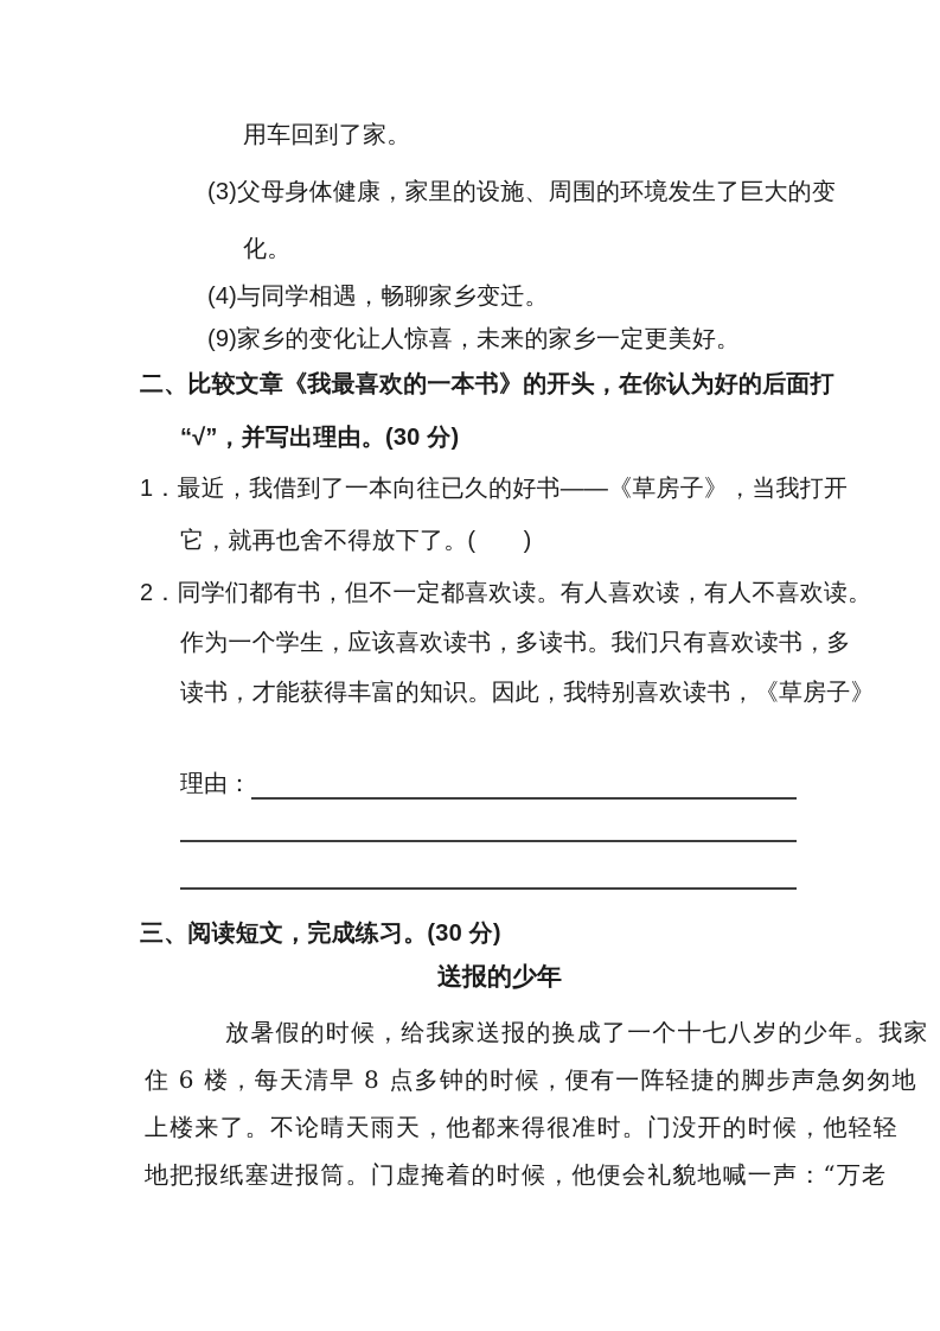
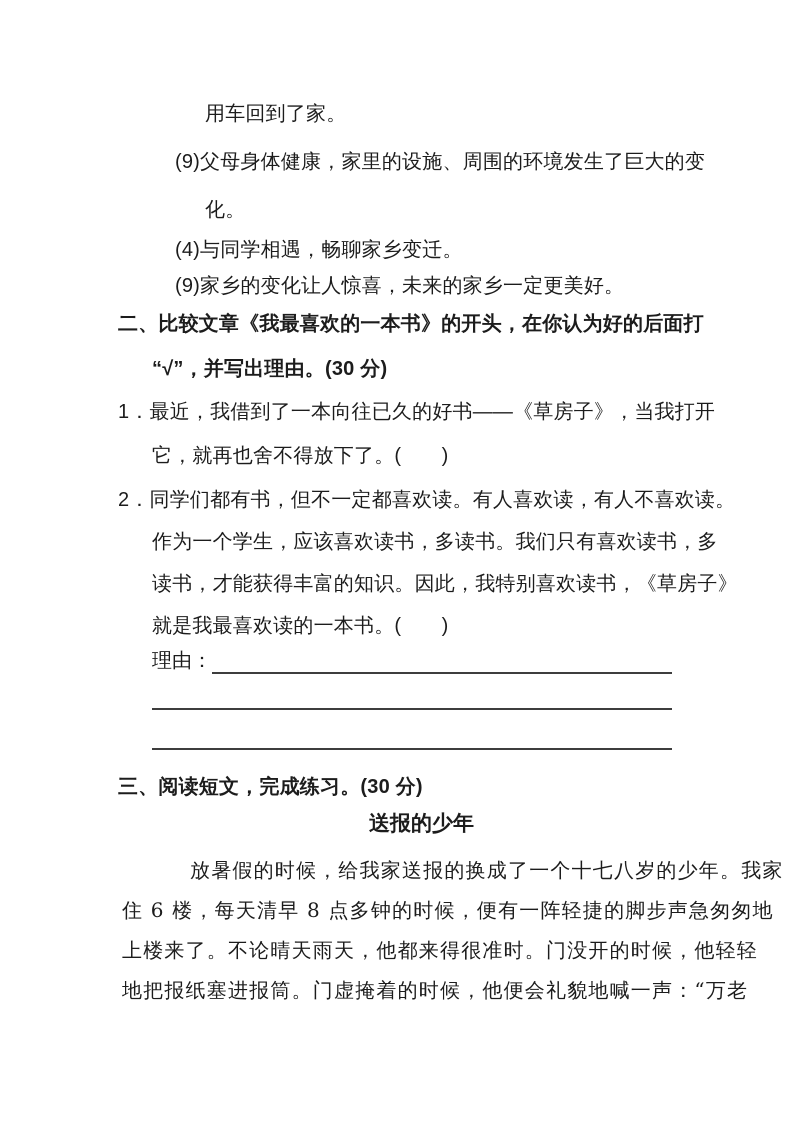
  用车回到了家。
- (3)父母身体健康，家里的设施、周围的环境发生了巨大的变
+ (9)父母身体健康，家里的设施、周围的环境发生了巨大的变
  化。
  (4)与同学相遇，畅聊家乡变迁。
  (9)家乡的变化让人惊喜，未来的家乡一定更美好。
  二、比较文章《我最喜欢的一本书》的开头，在你认为好的后面打
  “√”，并写出理由。(30 分)
  1．最近，我借到了一本向往已久的好书——《草房子》，当我打开
  它，就再也舍不得放下了。( )
  2．同学们都有书，但不一定都喜欢读。有人喜欢读，有人不喜欢读。
  作为一个学生，应该喜欢读书，多读书。我们只有喜欢读书，多
  读书，才能获得丰富的知识。因此，我特别喜欢读书，《草房子》
+ 就是我最喜欢读的一本书。( )
  理由：
  三、阅读短文，完成练习。(30 分)
  送报的少年
  放暑假的时候，给我家送报的换成了一个十七八岁的少年。我家
  住 6 楼，每天清早 8 点多钟的时候，便有一阵轻捷的脚步声急匆匆地
  上楼来了。不论晴天雨天，他都来得很准时。门没开的时候，他轻轻
  地把报纸塞进报筒。门虚掩着的时候，他便会礼貌地喊一声：“万老
